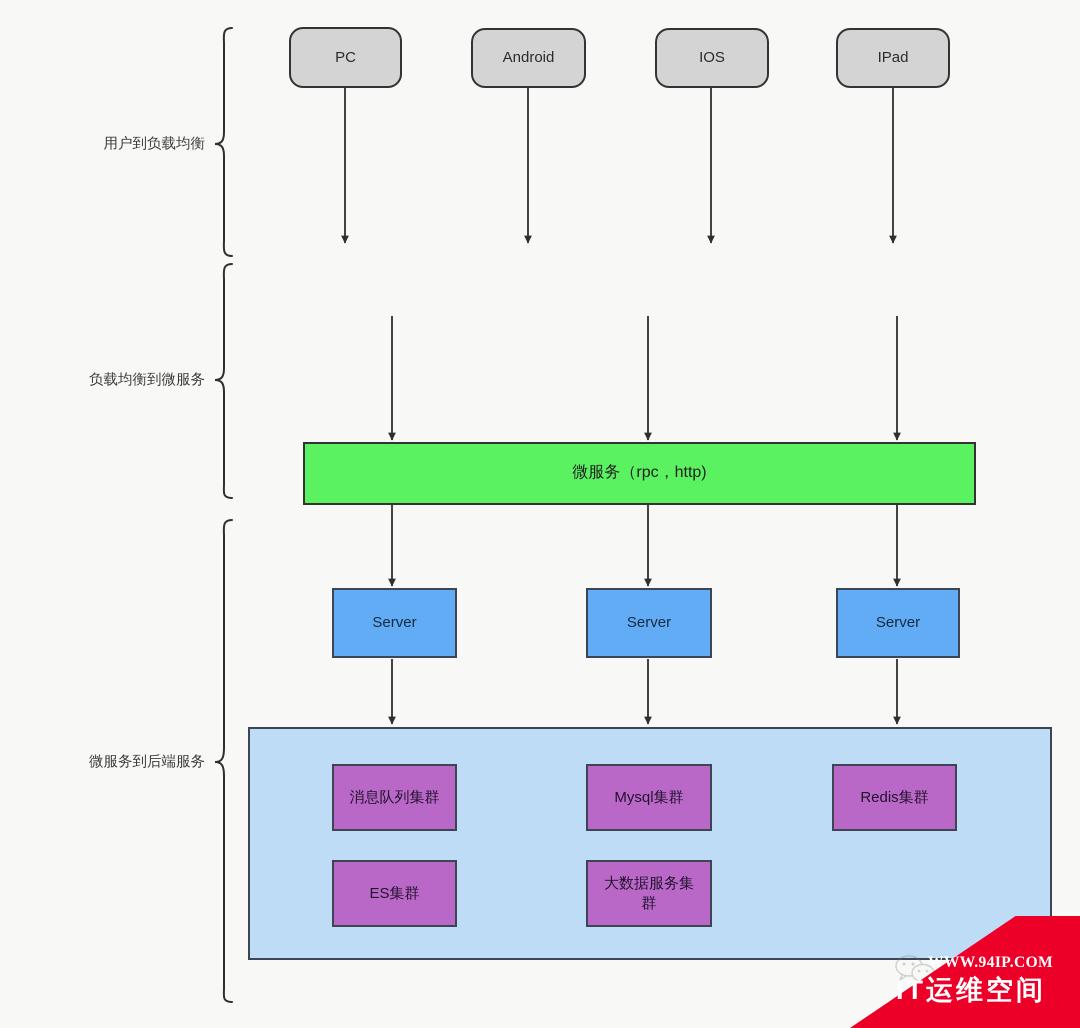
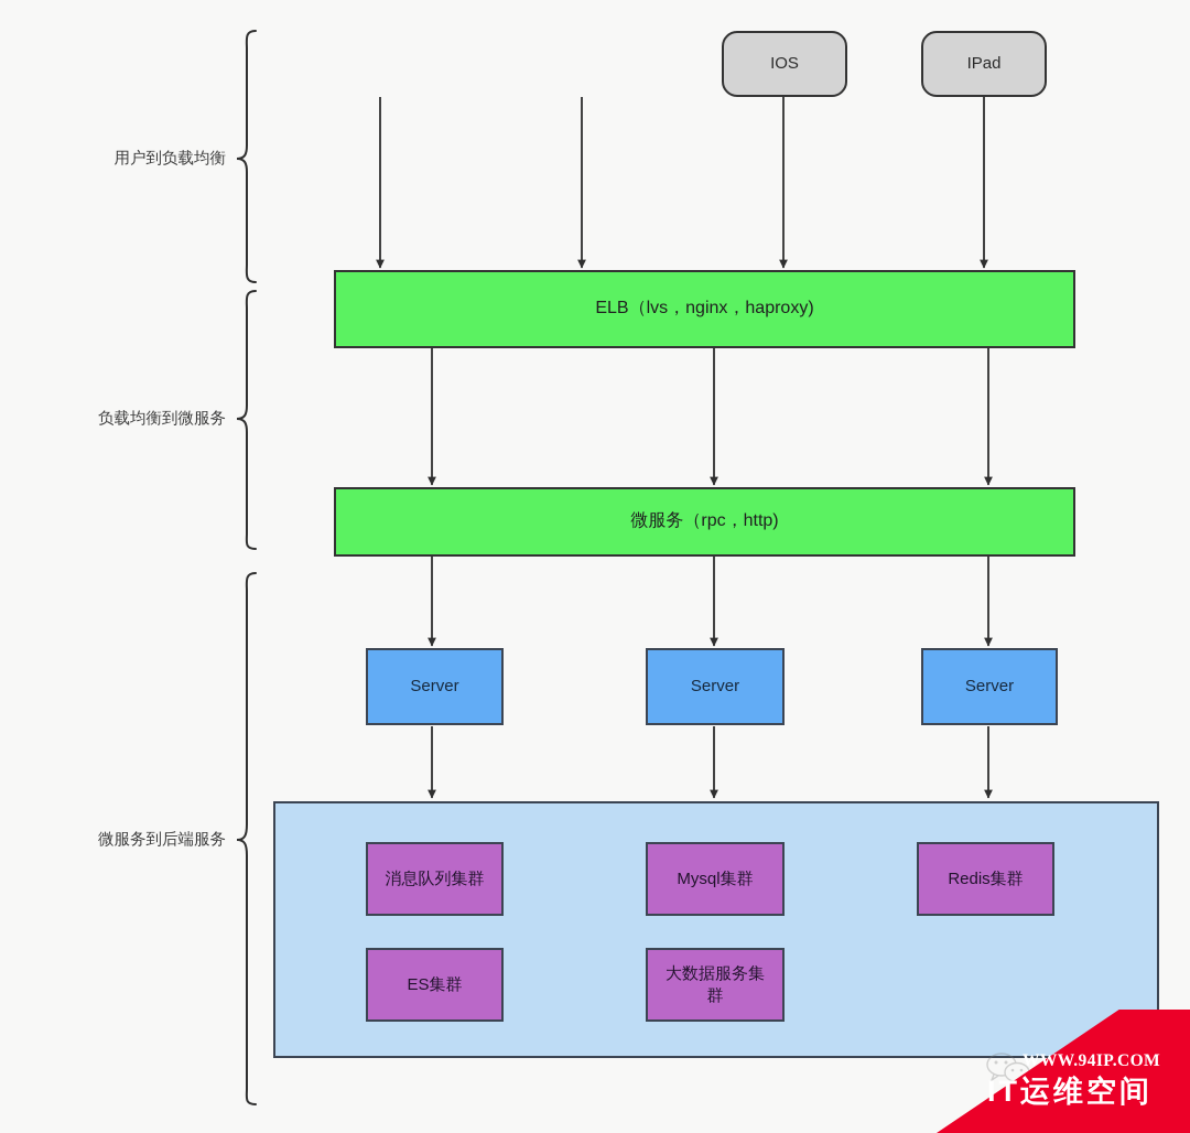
  用户到负载均衡
  负载均衡到微服务
  微服务到后端服务
- PC
- Android
  IOS
  IPad
+ ELB（lvs，nginx，haproxy)
  微服务（rpc，http)
  Server
  Server
  Server
  消息队列集群
  Mysql集群
  Redis集群
  ES集群
  大数据服务集群
  WWW.94IP.COM
  IT运维空间
